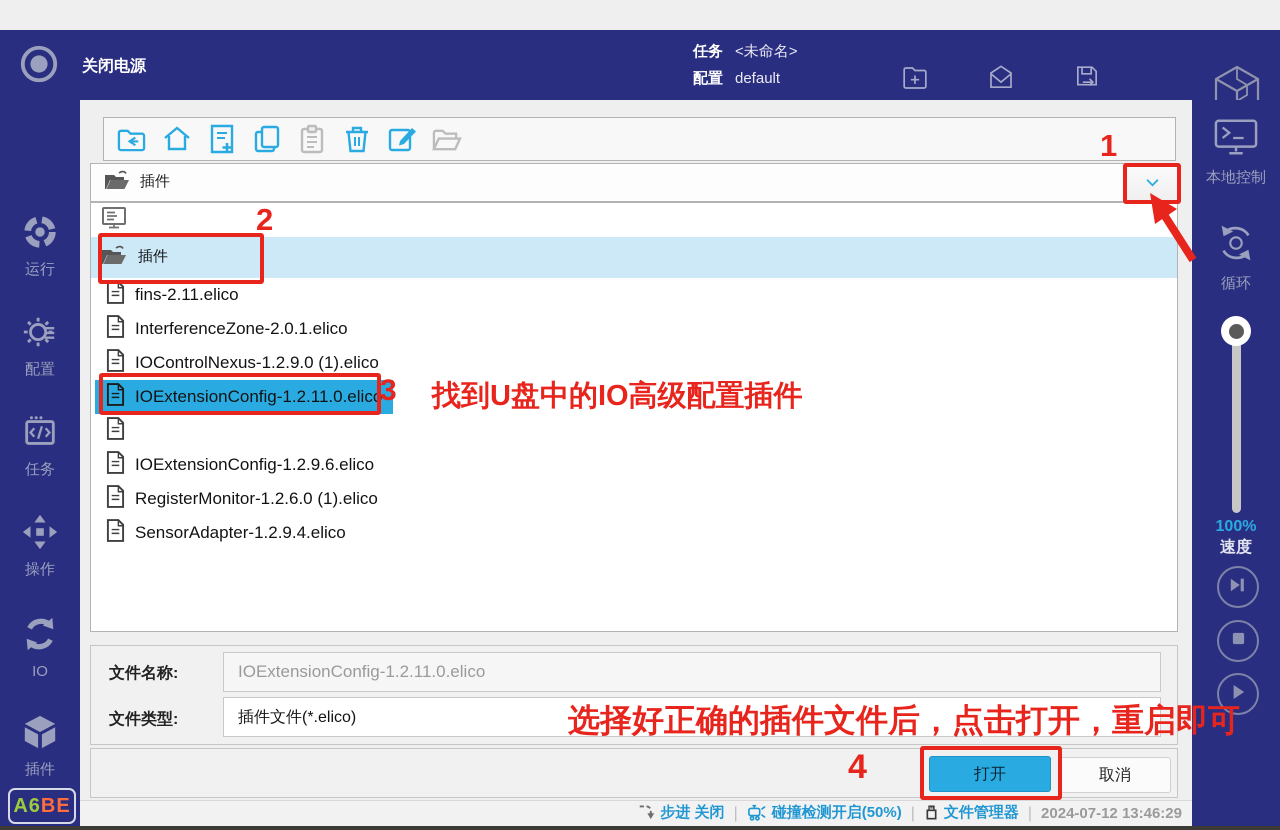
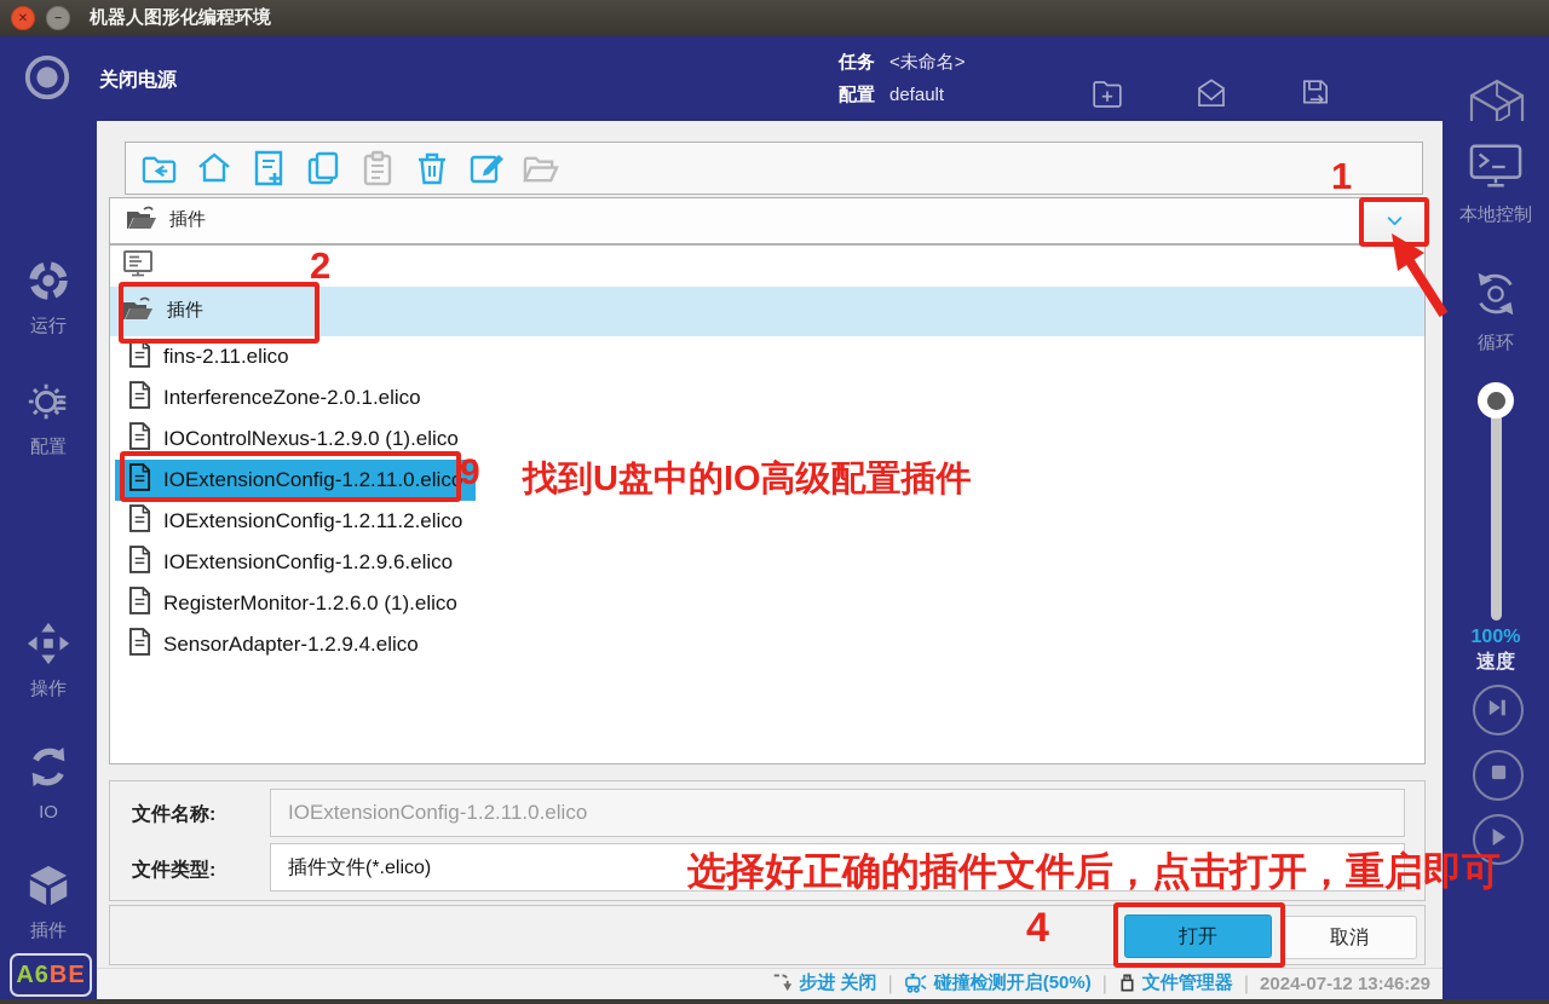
+ ✕
+ −
+ 机器人图形化编程环境
  关闭电源
  任务 <未命名>
  配置 default
  运行
  配置
- 任务
  操作
  IO
  插件
  A6
  BE
  本地控制
  循环
  100%
  速度
  插件
  插件
  fins-2.11.elico
  InterferenceZone-2.0.1.elico
  IOControlNexus-1.2.9.0 (1).elico
  IOExtensionConfig-1.2.11.0.elico
+ IOExtensionConfig-1.2.11.2.elico
  IOExtensionConfig-1.2.9.6.elico
  RegisterMonitor-1.2.6.0 (1).elico
  SensorAdapter-1.2.9.4.elico
  文件名称:
  IOExtensionConfig-1.2.11.0.elico
  文件类型:
  插件文件(*.elico)
  打开
  取消
  步进 关闭
  |
  碰撞检测开启(50%)
  |
  文件管理器
  |
  2024-07-12 13:46:29
  1
  2
- 3
+ 9
  找到U盘中的IO高级配置插件
  选择好正确的插件文件后，点击打开，重启即可
  4
